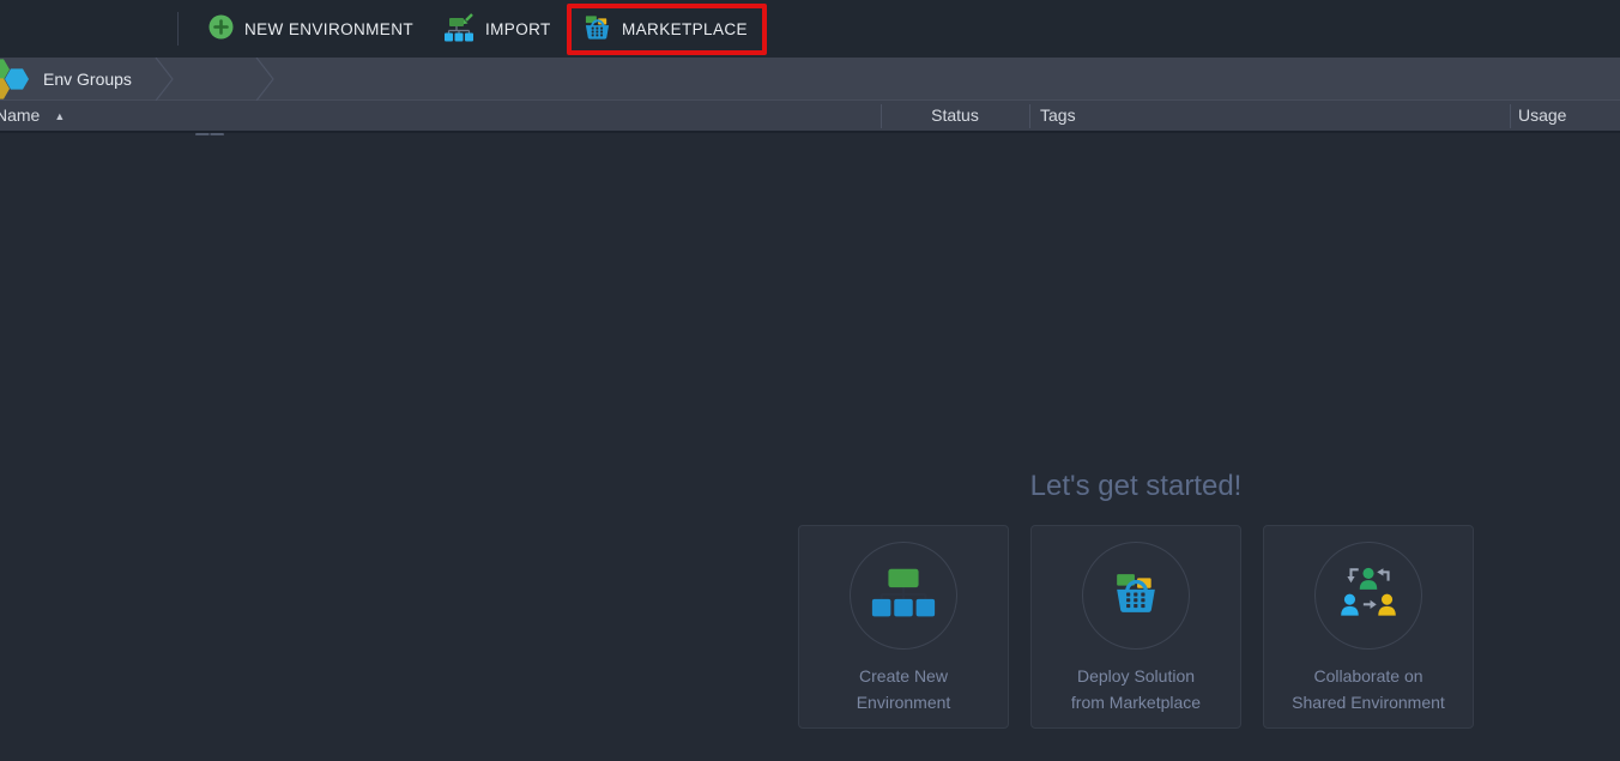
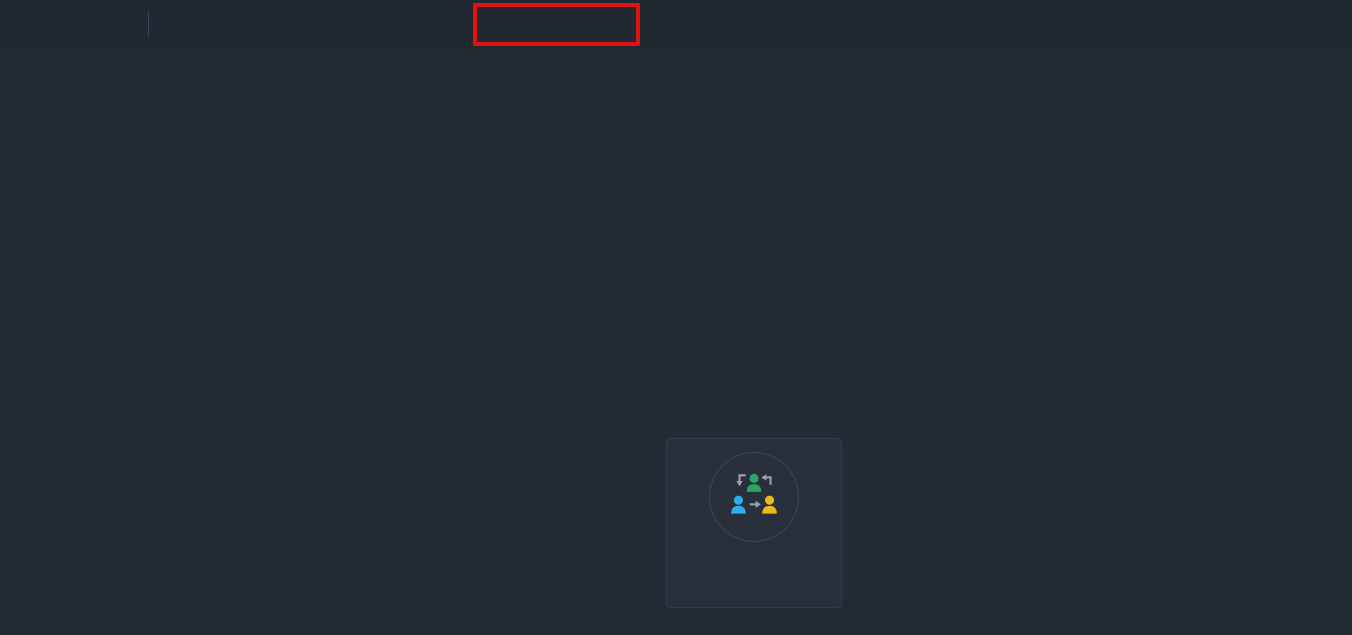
- NEW ENVIRONMENT
- IMPORT
- MARKETPLACE
- Env Groups
- Name ▲
- Status
- Tags
- Usage
- Let's get started!
- Create New
- Environment
- Deploy Solution
- from Marketplace
- Collaborate on
- Shared Environment
